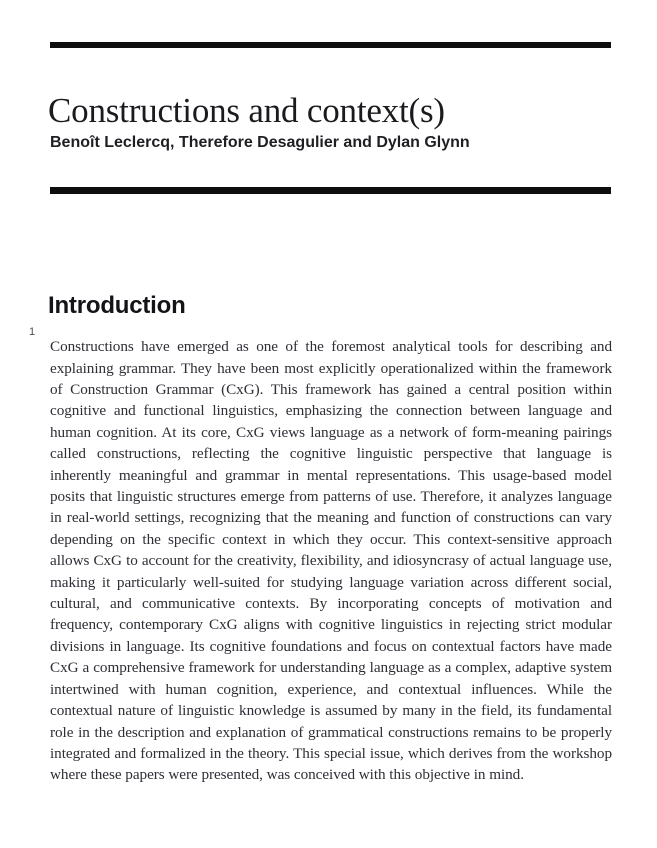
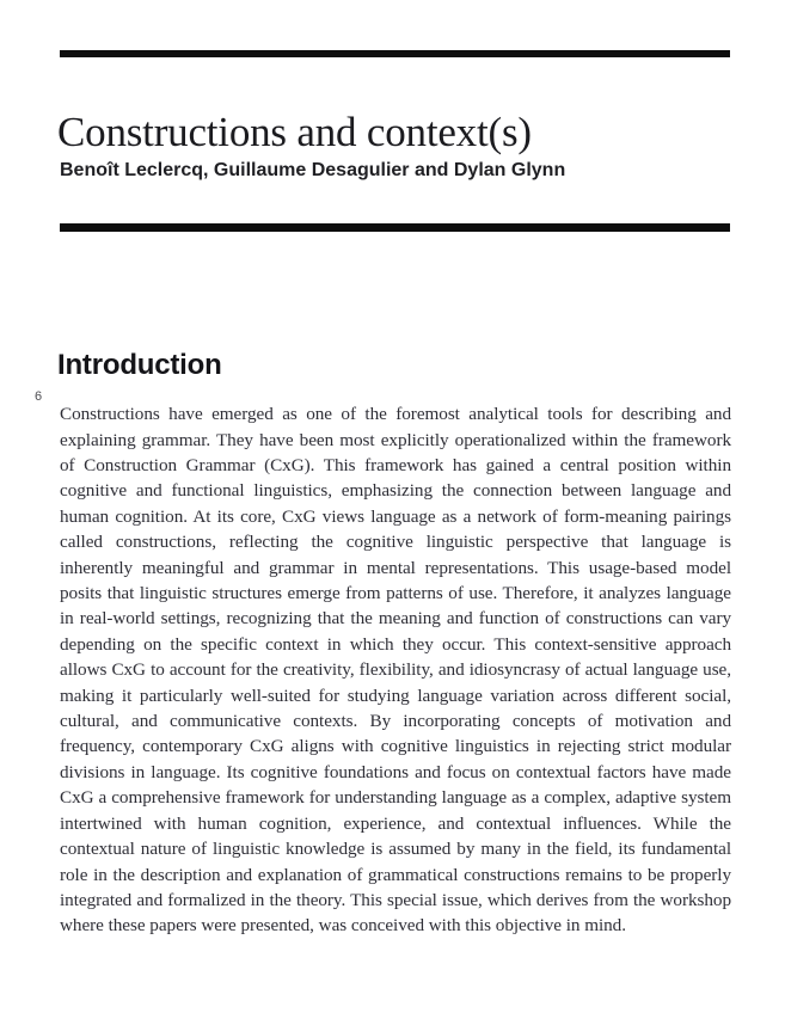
  Constructions and context(s)
- Benoît Leclercq, Therefore Desagulier and Dylan Glynn
+ Benoît Leclercq, Guillaume Desagulier and Dylan Glynn
  Introduction
- 1
+ 6
  Constructions have emerged as one of the foremost analytical tools for describing and explaining grammar. They have been most explicitly operationalized within the framework of Construction Grammar (CxG). This framework has gained a central position within cognitive and functional linguistics, emphasizing the connection between language and human cognition. At its core, CxG views language as a network of form-meaning pairings called constructions, reflecting the cognitive linguistic perspective that language is inherently meaningful and grammar in mental representations. This usage-based model posits that linguistic structures emerge from patterns of use. Therefore, it analyzes language in real-world settings, recognizing that the meaning and function of constructions can vary depending on the specific context in which they occur. This context-sensitive approach allows CxG to account for the creativity, flexibility, and idiosyncrasy of actual language use, making it particularly well-suited for studying language variation across different social, cultural, and communicative contexts. By incorporating concepts of motivation and frequency, contemporary CxG aligns with cognitive linguistics in rejecting strict modular divisions in language. Its cognitive foundations and focus on contextual factors have made CxG a comprehensive framework for understanding language as a complex, adaptive system intertwined with human cognition, experience, and contextual influences. While the contextual nature of linguistic knowledge is assumed by many in the field, its fundamental role in the description and explanation of grammatical constructions remains to be properly integrated and formalized in the theory. This special issue, which derives from the workshop where these papers were presented, was conceived with this objective in mind.
